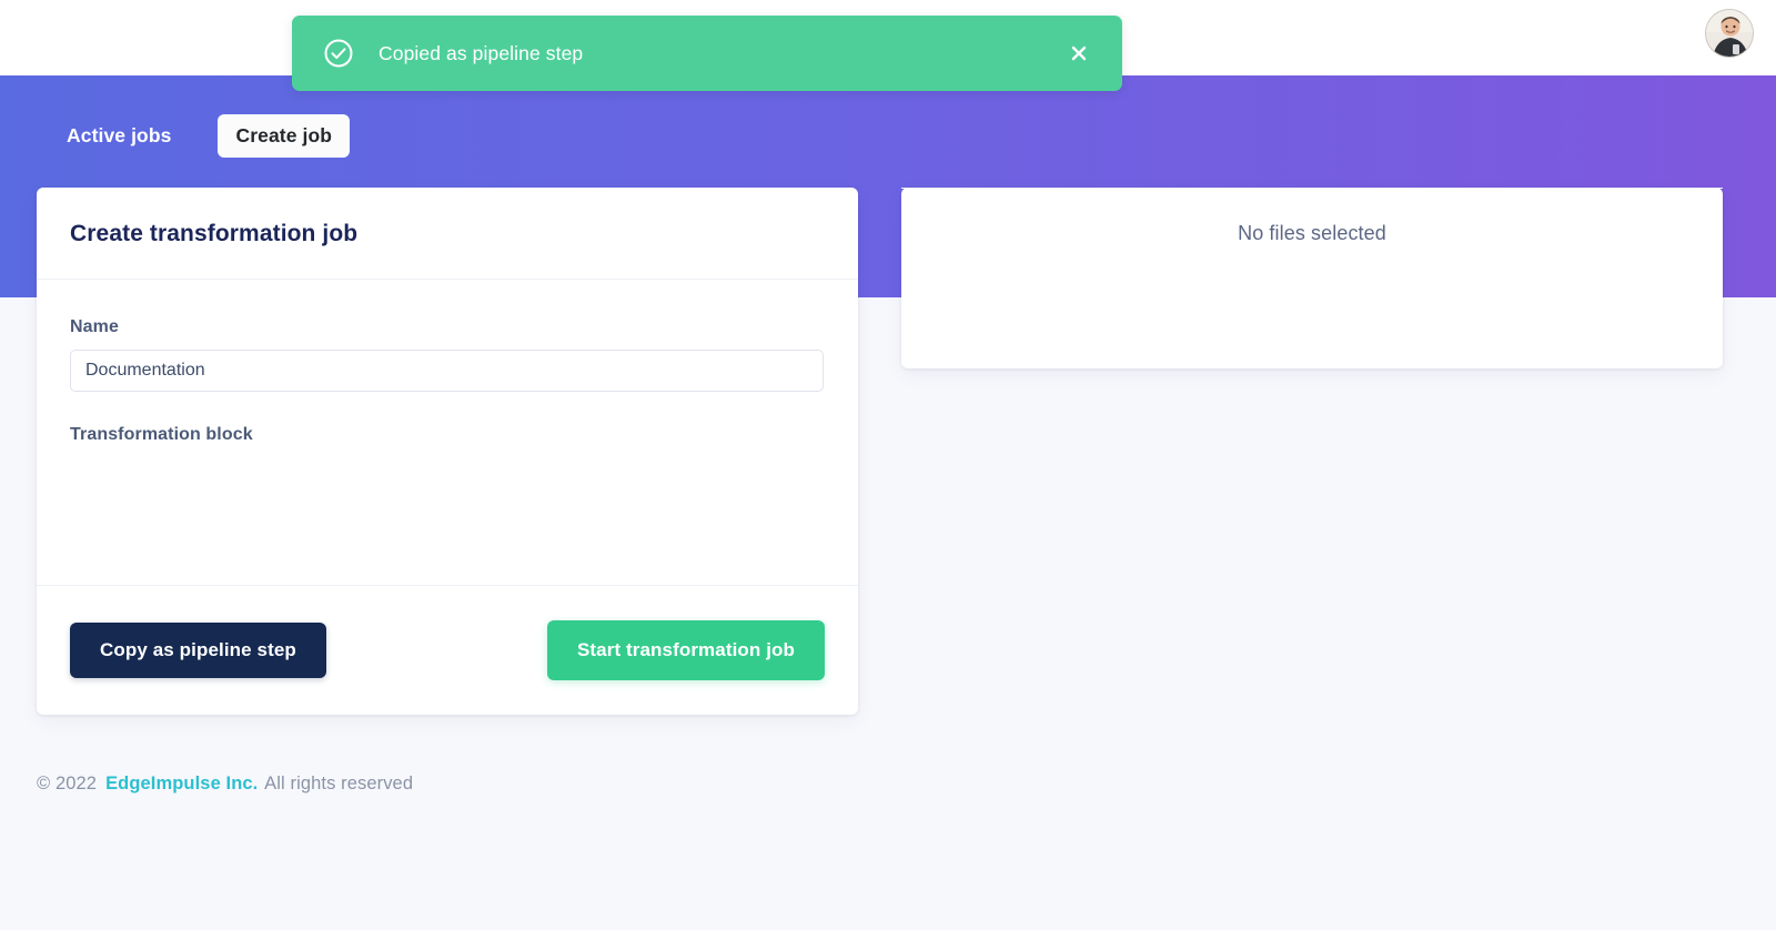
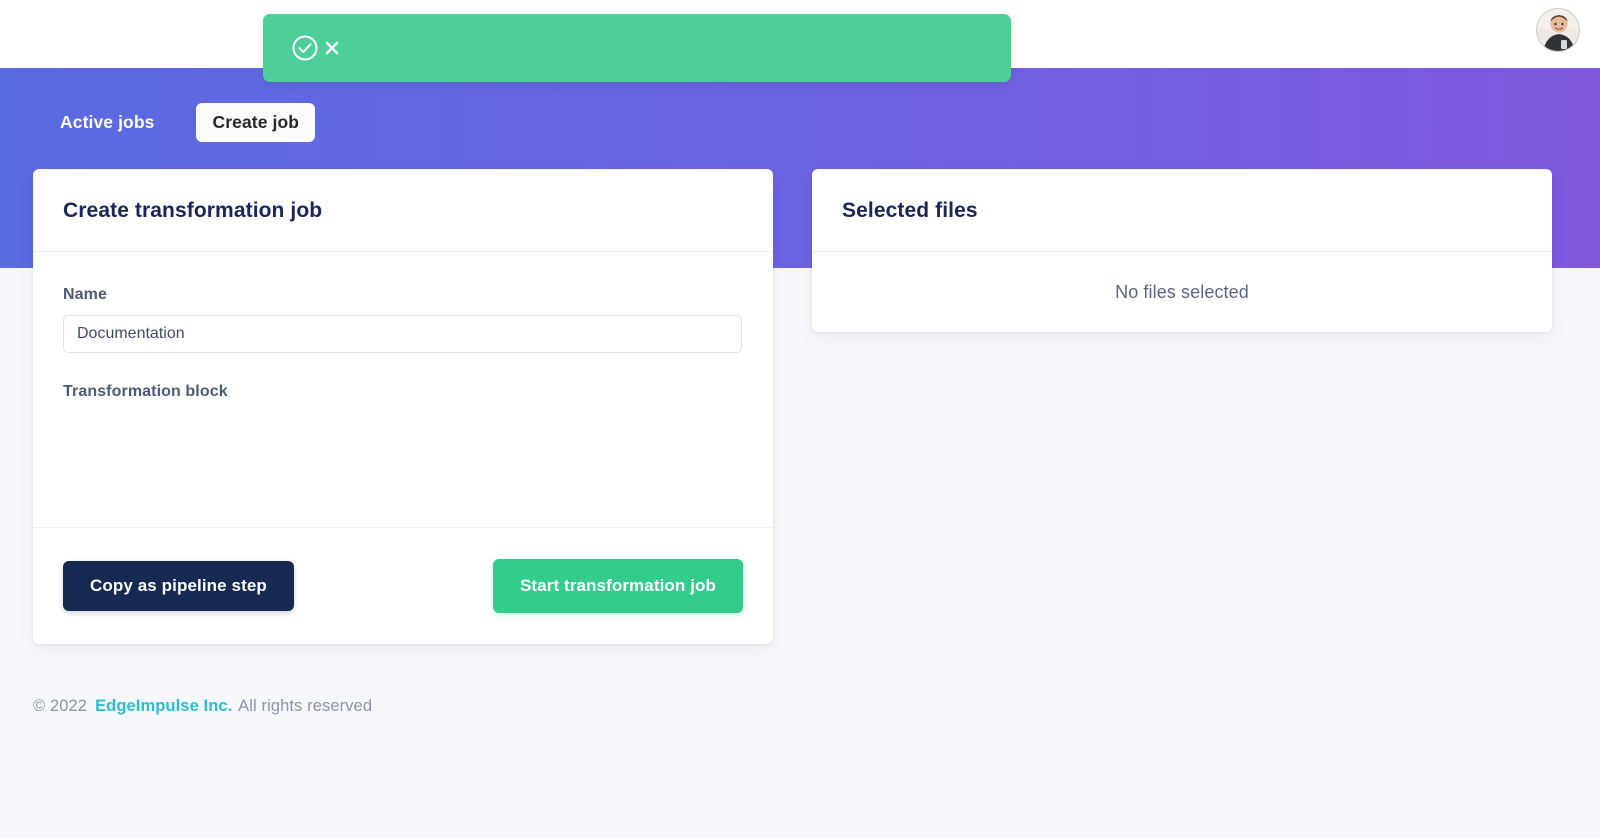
  Active jobs
  Create job
- Copied as pipeline step
  Create transformation job
  Name
  Documentation
  Transformation block
  Copy as pipeline step
  Start transformation job
+ Selected files
  No files selected
  © 2022 EdgeImpulse Inc. All rights reserved
